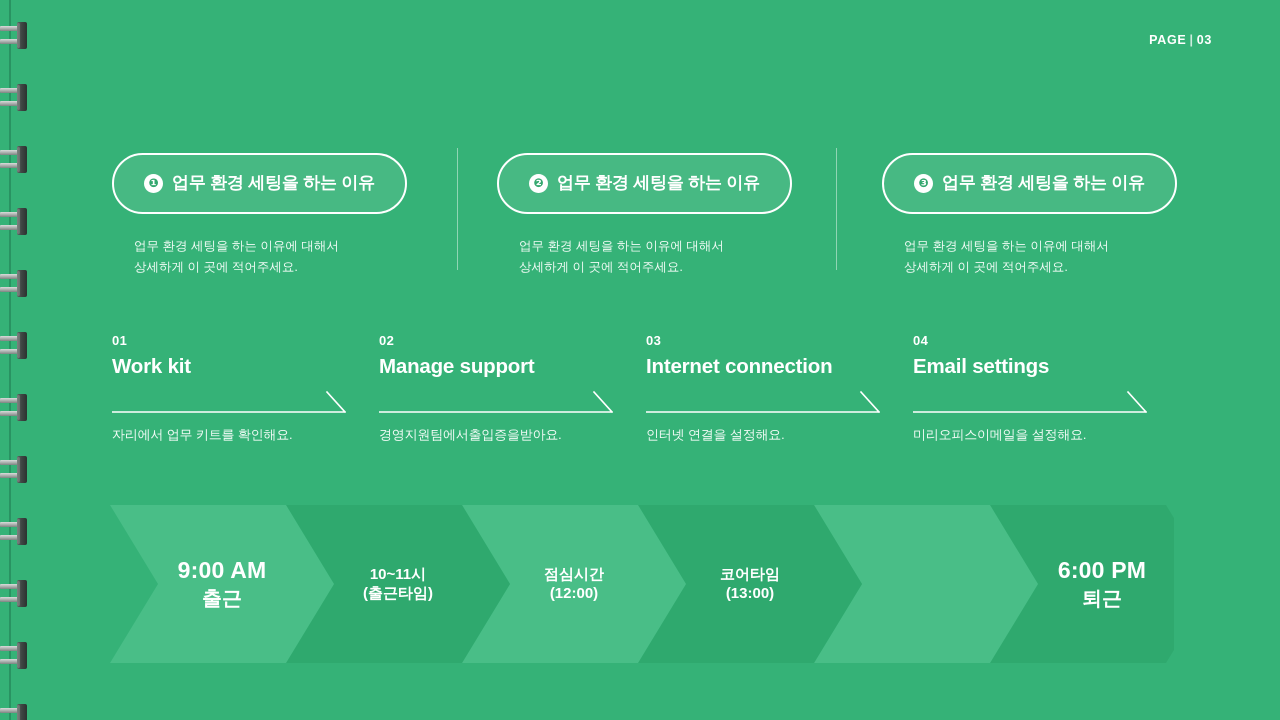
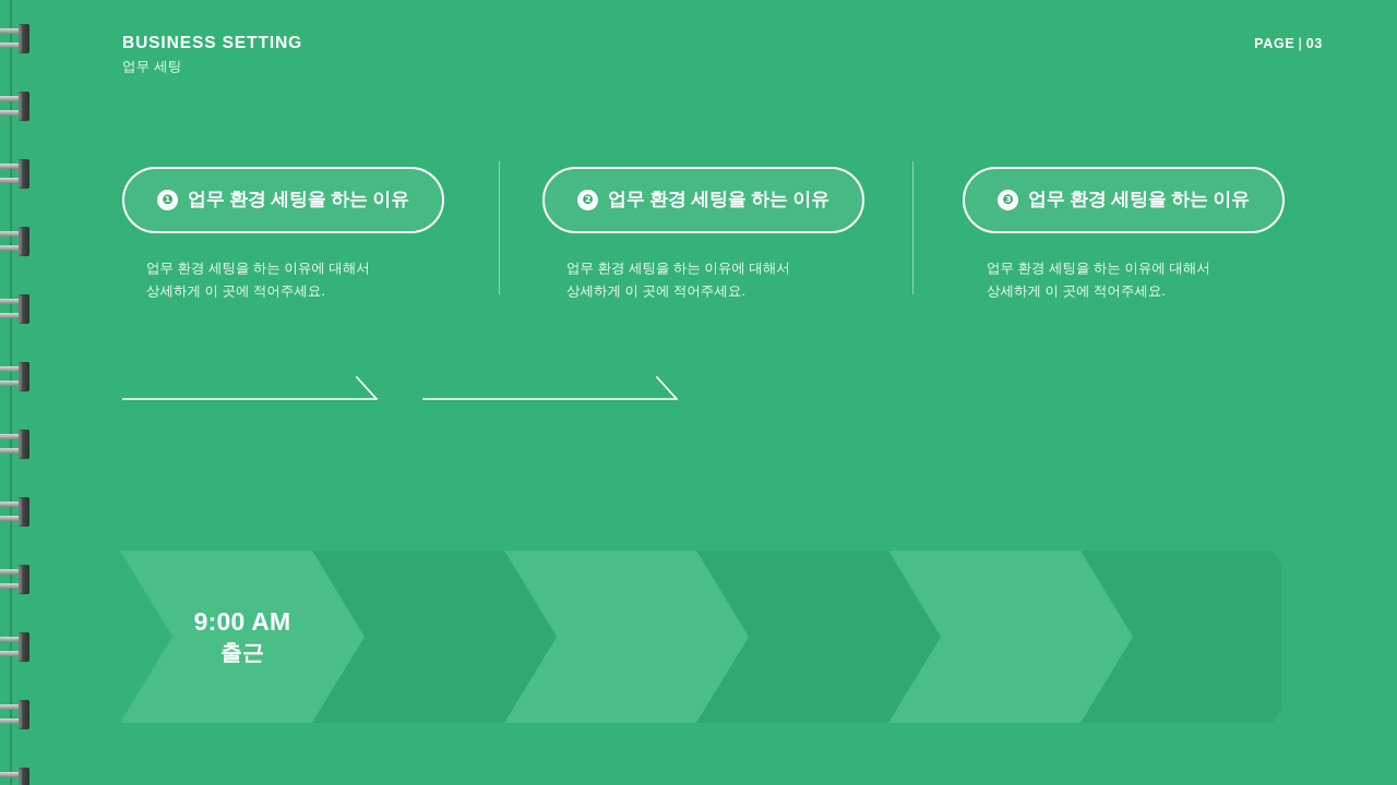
+ BUSINESS SETTING
+ 업무 세팅
  PAGE | 03
  ❶
  업무 환경 세팅을 하는 이유
  업무 환경 세팅을 하는 이유에 대해서
  상세하게 이 곳에 적어주세요.
  ❷
  업무 환경 세팅을 하는 이유
  업무 환경 세팅을 하는 이유에 대해서
  상세하게 이 곳에 적어주세요.
  ❸
  업무 환경 세팅을 하는 이유
  업무 환경 세팅을 하는 이유에 대해서
  상세하게 이 곳에 적어주세요.
- 01
- Work kit
- 자리에서 업무 키트를 확인해요.
- 02
- Manage support
- 경영지원팀에서출입증을받아요.
- 03
- Internet connection
- 인터넷 연결을 설정해요.
- 04
- Email settings
- 미리오피스이메일을 설정해요.
  9:00 AM
  출근
- 10~11시
- (출근타임)
- 점심시간
- (12:00)
- 코어타임
- (13:00)
- 6:00 PM
- 퇴근
